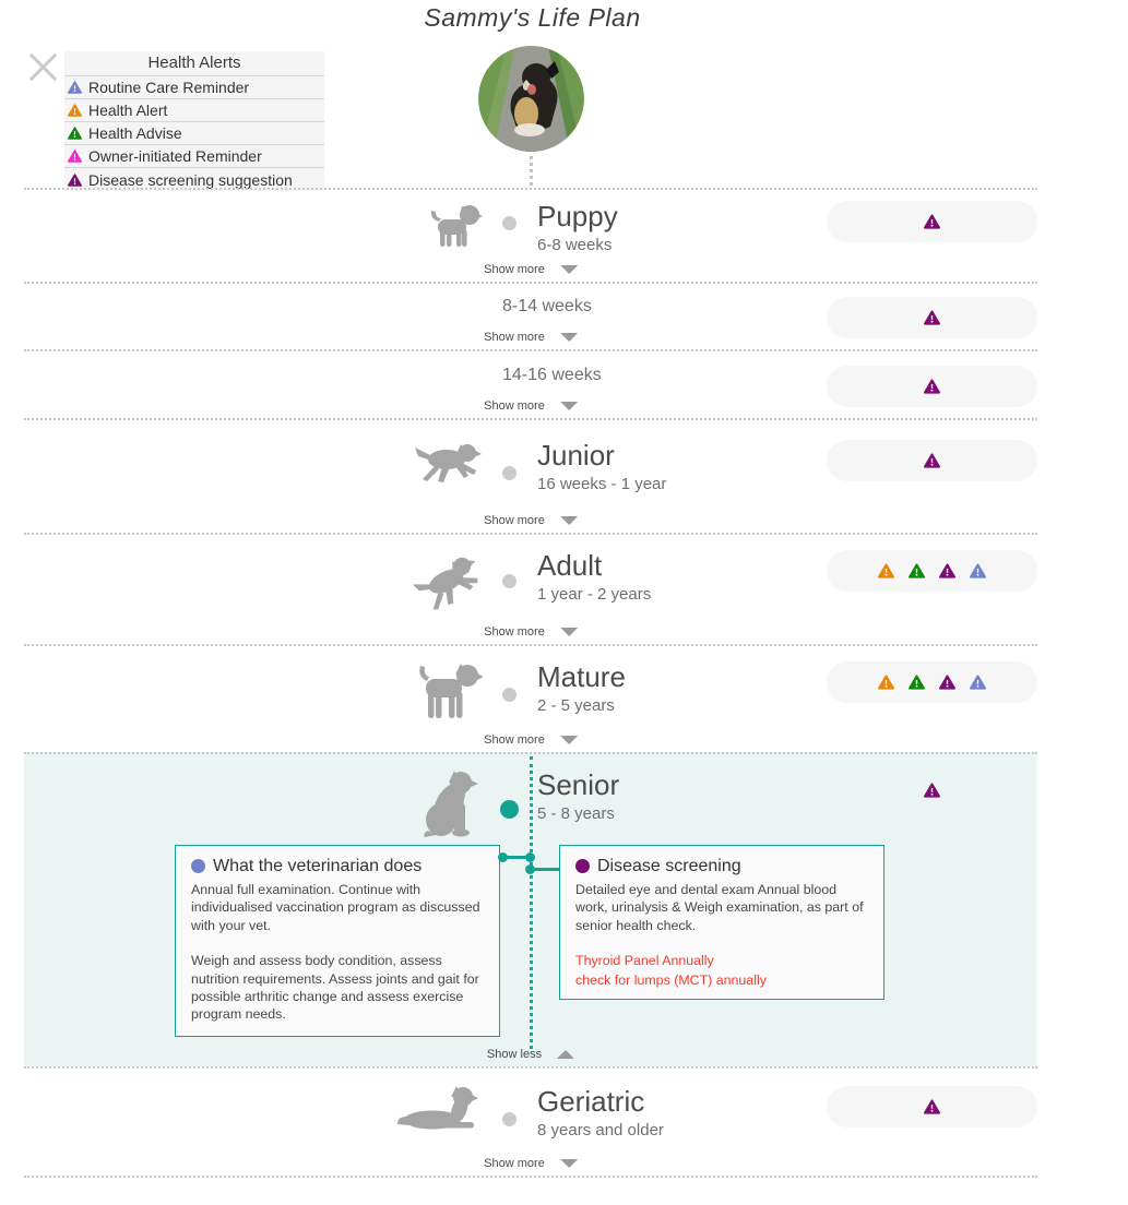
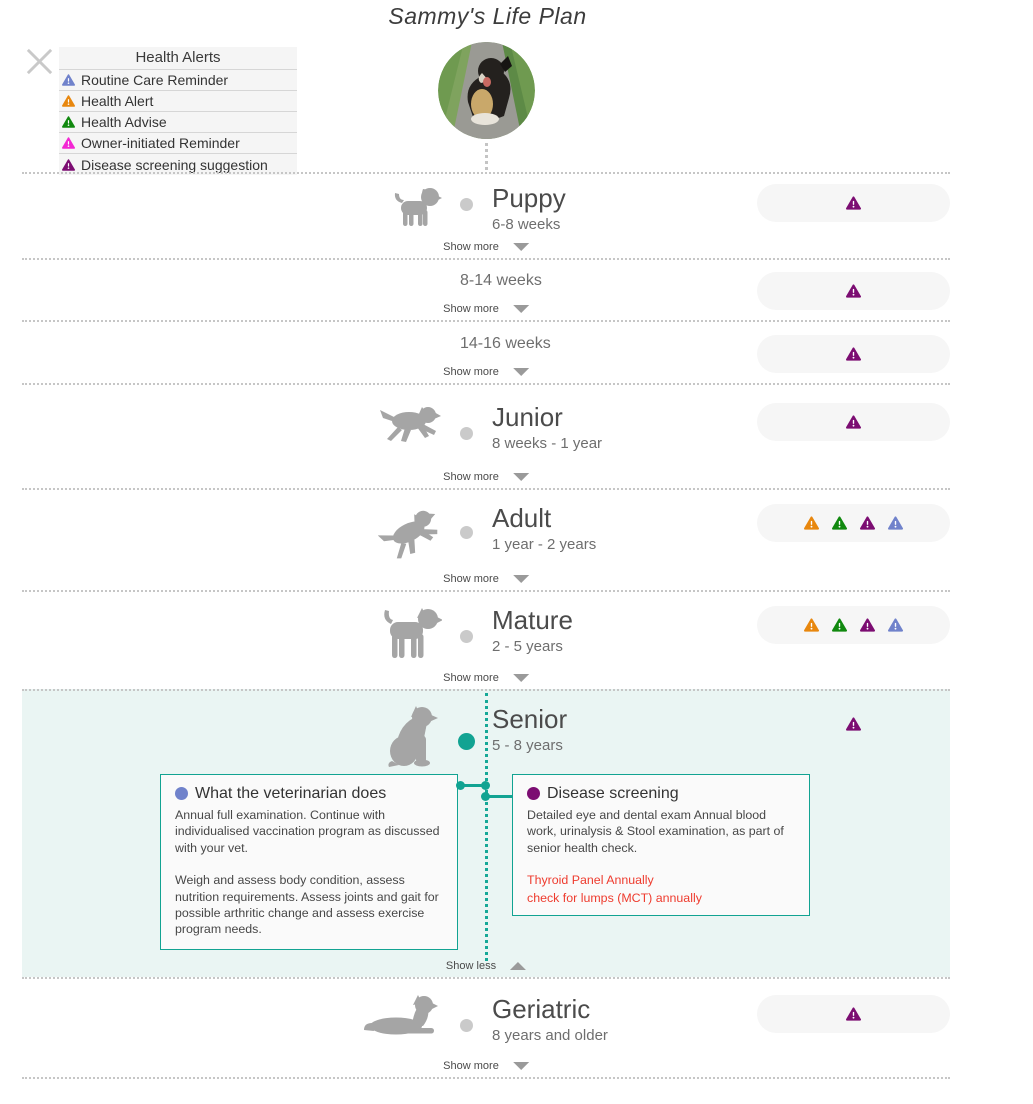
  Sammy's Life Plan
  Health Alerts
  Routine Care Reminder
  Health Alert
  Health Advise
  Owner-initiated Reminder
  Disease screening suggestion
  Puppy
  6-8 weeks
  Show more
  8-14 weeks
  Show more
  14-16 weeks
  Show more
  Junior
- 16 weeks - 1 year
+ 8 weeks - 1 year
  Show more
  Adult
  1 year - 2 years
  Show more
  Mature
  2 - 5 years
  Show more
  Senior
  5 - 8 years
  What the veterinarian does
  Annual full examination. Continue with individualised vaccination program as discussed with your vet.
  Weigh and assess body condition, assess nutrition requirements. Assess joints and gait for possible arthritic change and assess exercise program needs.
  Disease screening
- Detailed eye and dental exam Annual blood work, urinalysis & Weigh examination, as part of senior health check.
+ Detailed eye and dental exam Annual blood work, urinalysis & Stool examination, as part of senior health check.
  Thyroid Panel Annually
  check for lumps (MCT) annually
  Show less
  Geriatric
  8 years and older
  Show more
